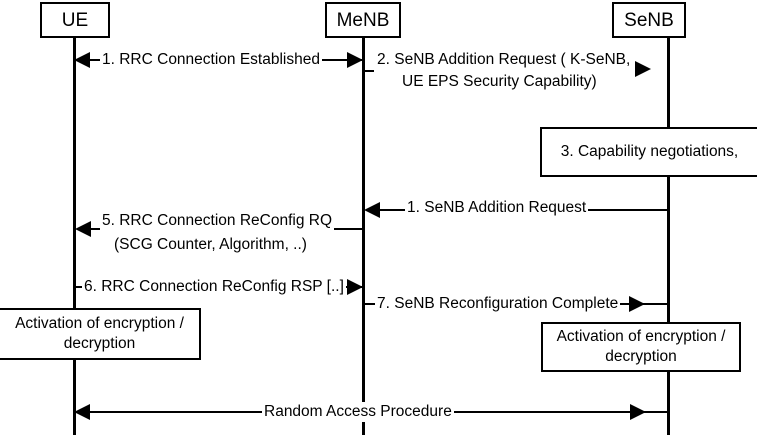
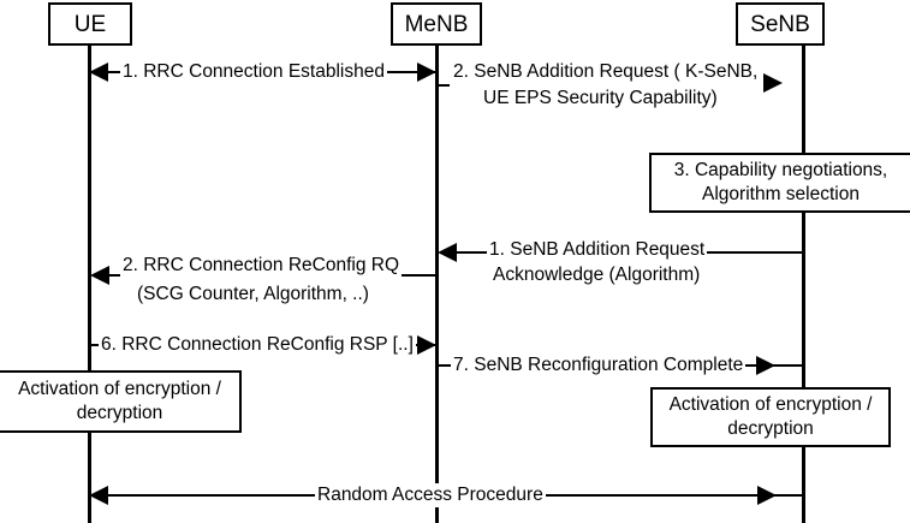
  UE
  MeNB
  SeNB
  1. RRC Connection Established
  2. SeNB Addition Request ( K-SeNB,
  UE EPS Security Capability)
  3. Capability negotiations,
+ Algorithm selection
  1. SeNB Addition Request
+ Acknowledge (Algorithm)
- 5. RRC Connection ReConfig RQ
+ 2. RRC Connection ReConfig RQ
  (SCG Counter, Algorithm, ..)
  6. RRC Connection ReConfig RSP [..]
  7. SeNB Reconfiguration Complete
  Activation of encryption /
  decryption
  Activation of encryption /
  decryption
  Random Access Procedure
